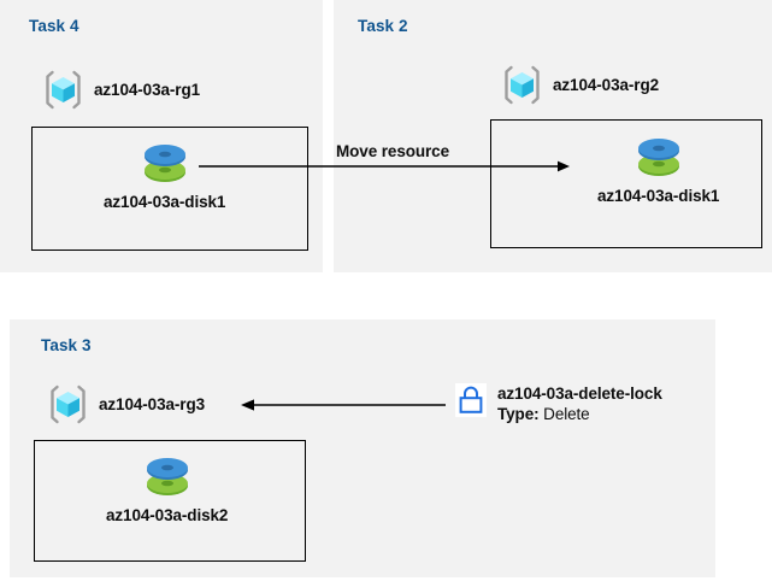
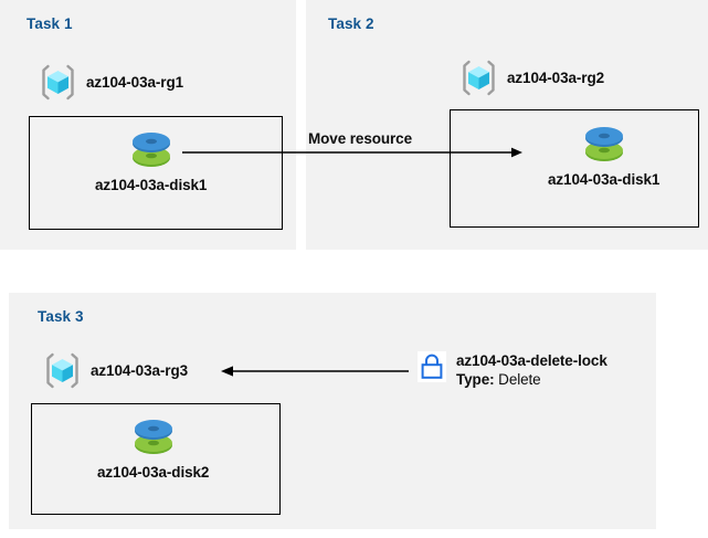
- Task 4
+ Task 1
  az104-03a-rg1
  az104-03a-disk1
  Task 2
  az104-03a-rg2
  az104-03a-disk1
  Move resource
  Task 3
  az104-03a-rg3
  az104-03a-disk2
  az104-03a-delete-lock
  Type: Delete
